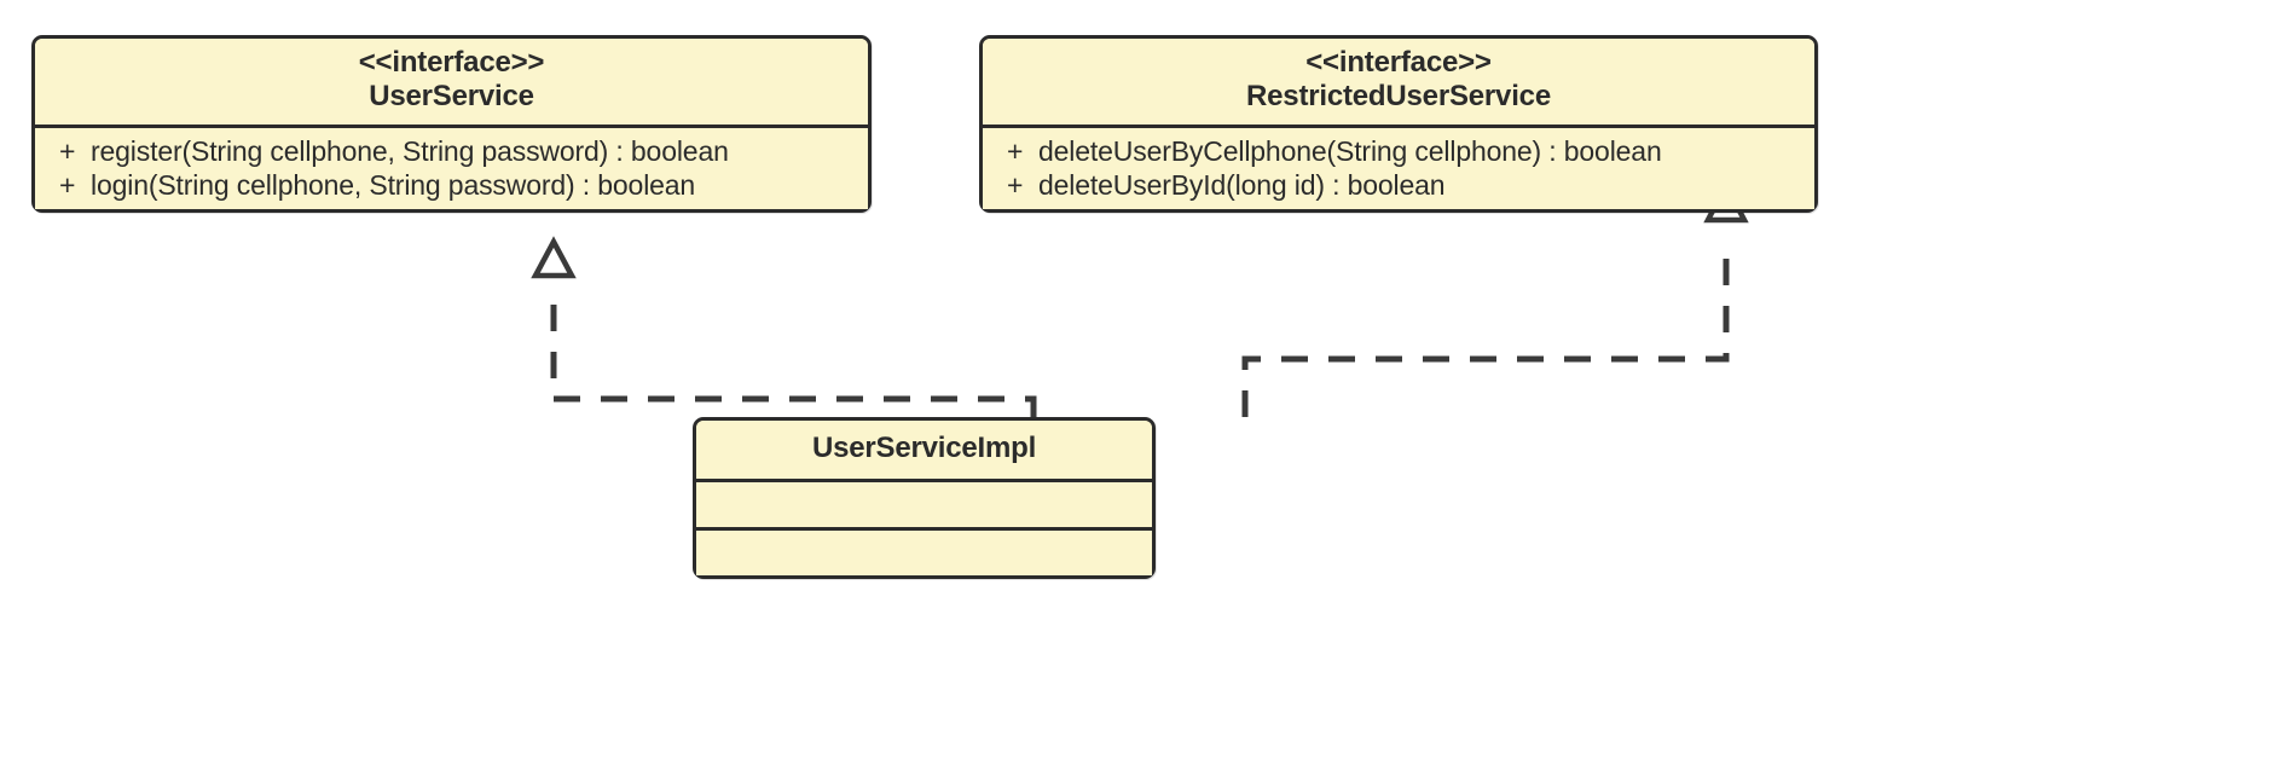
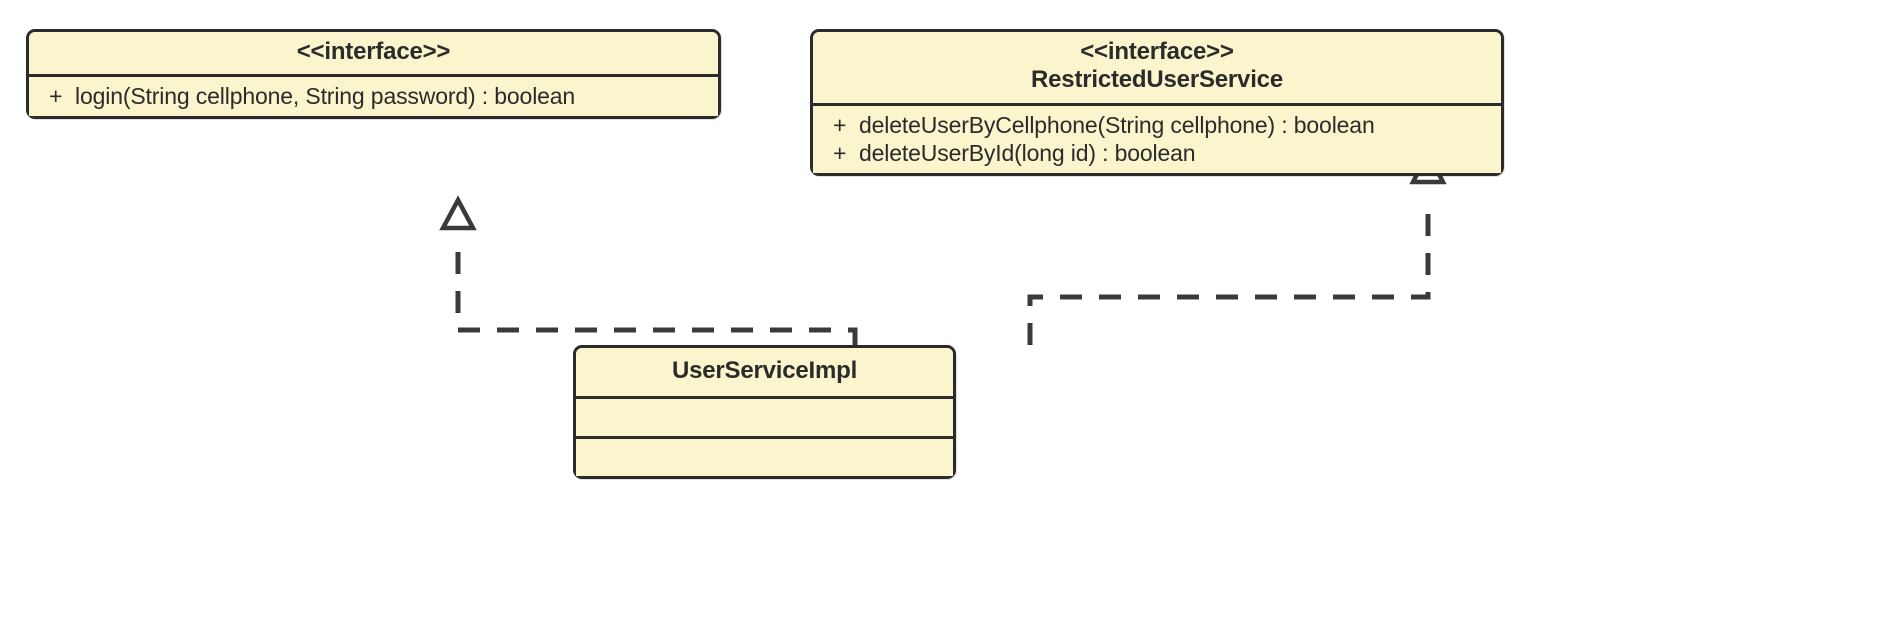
  <<interface>>
- UserService
- + register(String cellphone, String password) : boolean
  + login(String cellphone, String password) : boolean
  <<interface>>
  RestrictedUserService
  + deleteUserByCellphone(String cellphone) : boolean
  + deleteUserById(long id) : boolean
  UserServiceImpl
